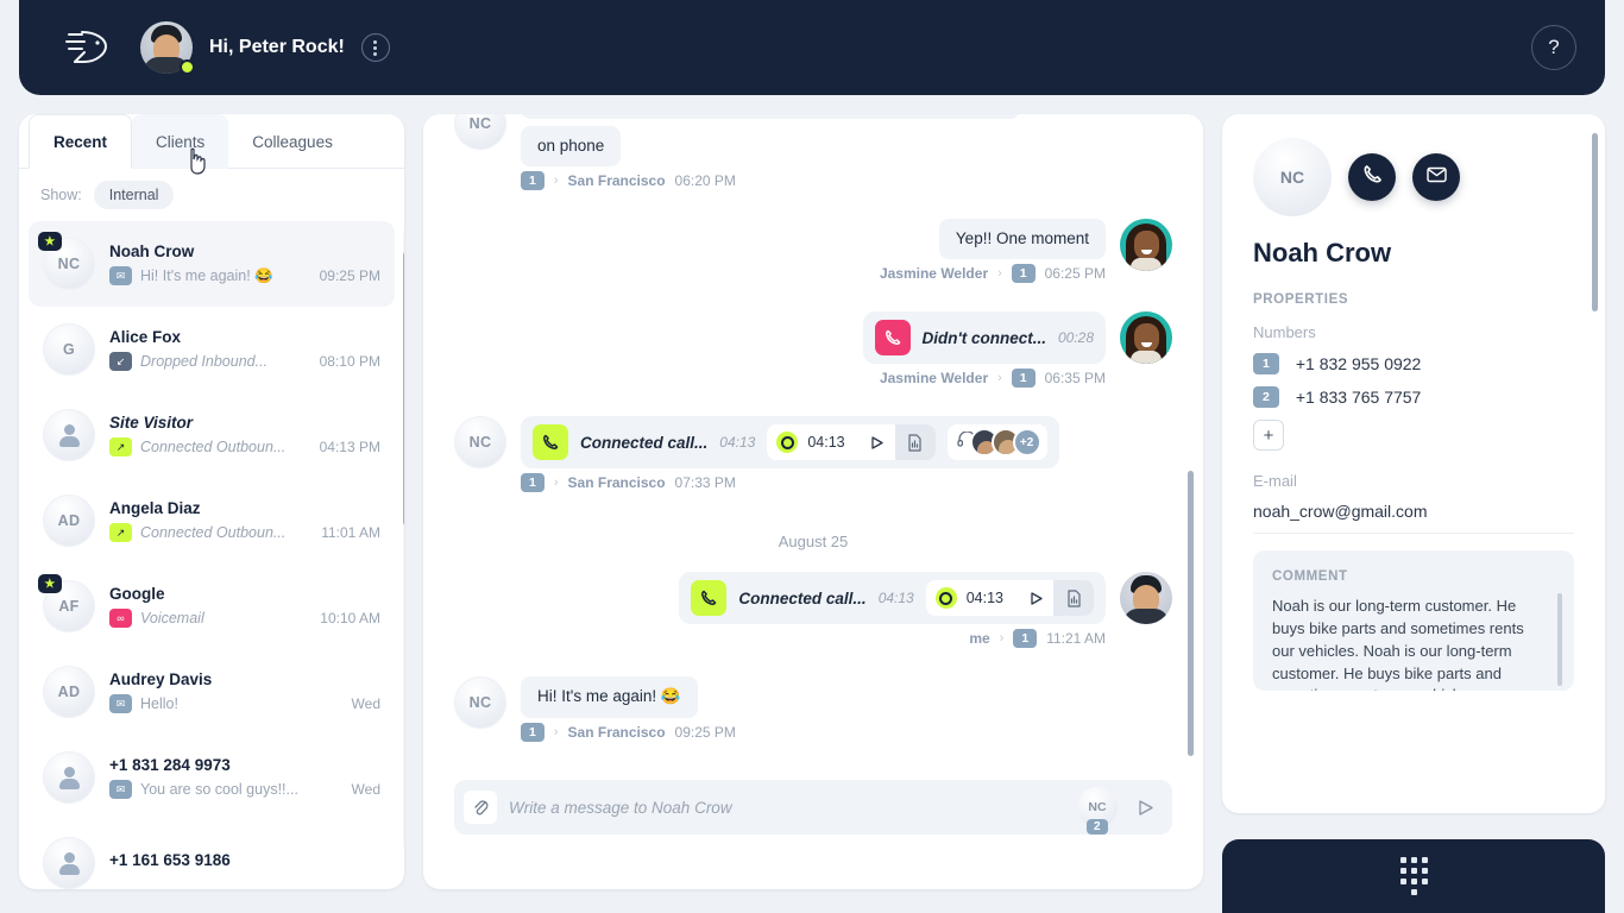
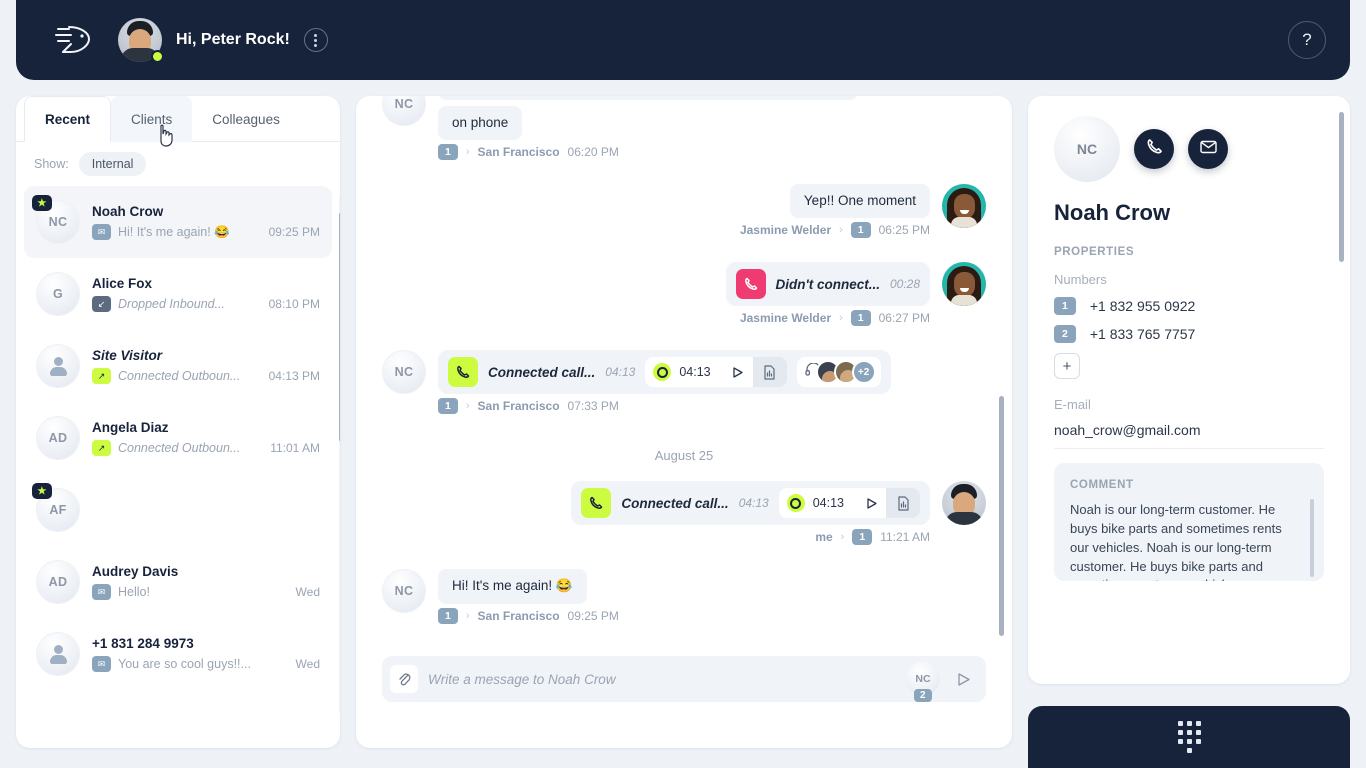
  Hi, Peter Rock!
  ?
  Recent
  Clients
  Colleagues
  Show:
  Internal
  NC
  ★
  Noah Crow
  ✉
  Hi! It's me again! 😂
  09:25 PM
  G
  Alice Fox
  ↙
  Dropped Inbound...
  08:10 PM
  Site Visitor
  ↗
  Connected Outboun...
  04:13 PM
  AD
  Angela Diaz
  ↗
  Connected Outboun...
  11:01 AM
  AF
  ★
- Google
- ∞
- Voicemail
- 10:10 AM
  AD
  Audrey Davis
  ✉
  Hello!
  Wed
  +1 831 284 9973
  ✉
  You are so cool guys!!...
  Wed
- +1 161 653 9186
  NC
  on phone
  1
  ›
  San Francisco
  06:20 PM
  Yep!! One moment
  Jasmine Welder
  ›
  1
  06:25 PM
  Didn't connect...
  00:28
  Jasmine Welder
  ›
  1
- 06:35 PM
+ 06:27 PM
  NC
  Connected call...
  04:13
  04:13
  +2
  1
  ›
  San Francisco
  07:33 PM
  August 25
  Connected call...
  04:13
  04:13
  me
  ›
  1
  11:21 AM
  NC
  Hi! It's me again! 😂
  1
  ›
  San Francisco
  09:25 PM
  Write a message to Noah Crow
  NC
  2
  NC
  Noah Crow
  PROPERTIES
  Numbers
  1
  +1 832 955 0922
  2
  +1 833 765 7757
  +
  E-mail
  noah_crow@gmail.com
  COMMENT
  Noah is our long-term customer. He buys bike parts and sometimes rents our vehicles. Noah is our long-term customer. He buys bike parts and
